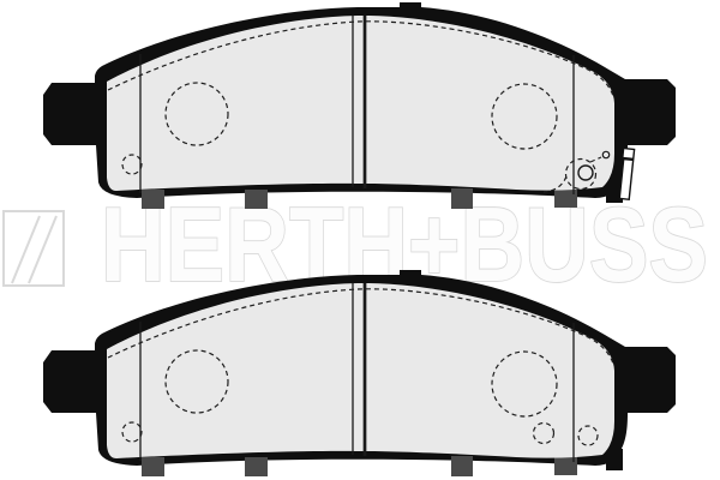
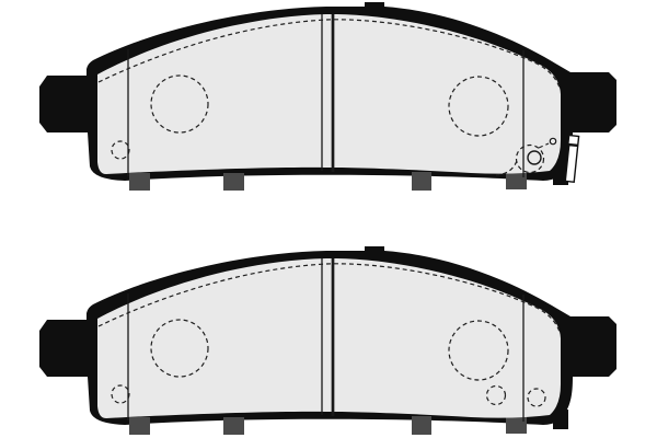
- HERTH+BUSS
